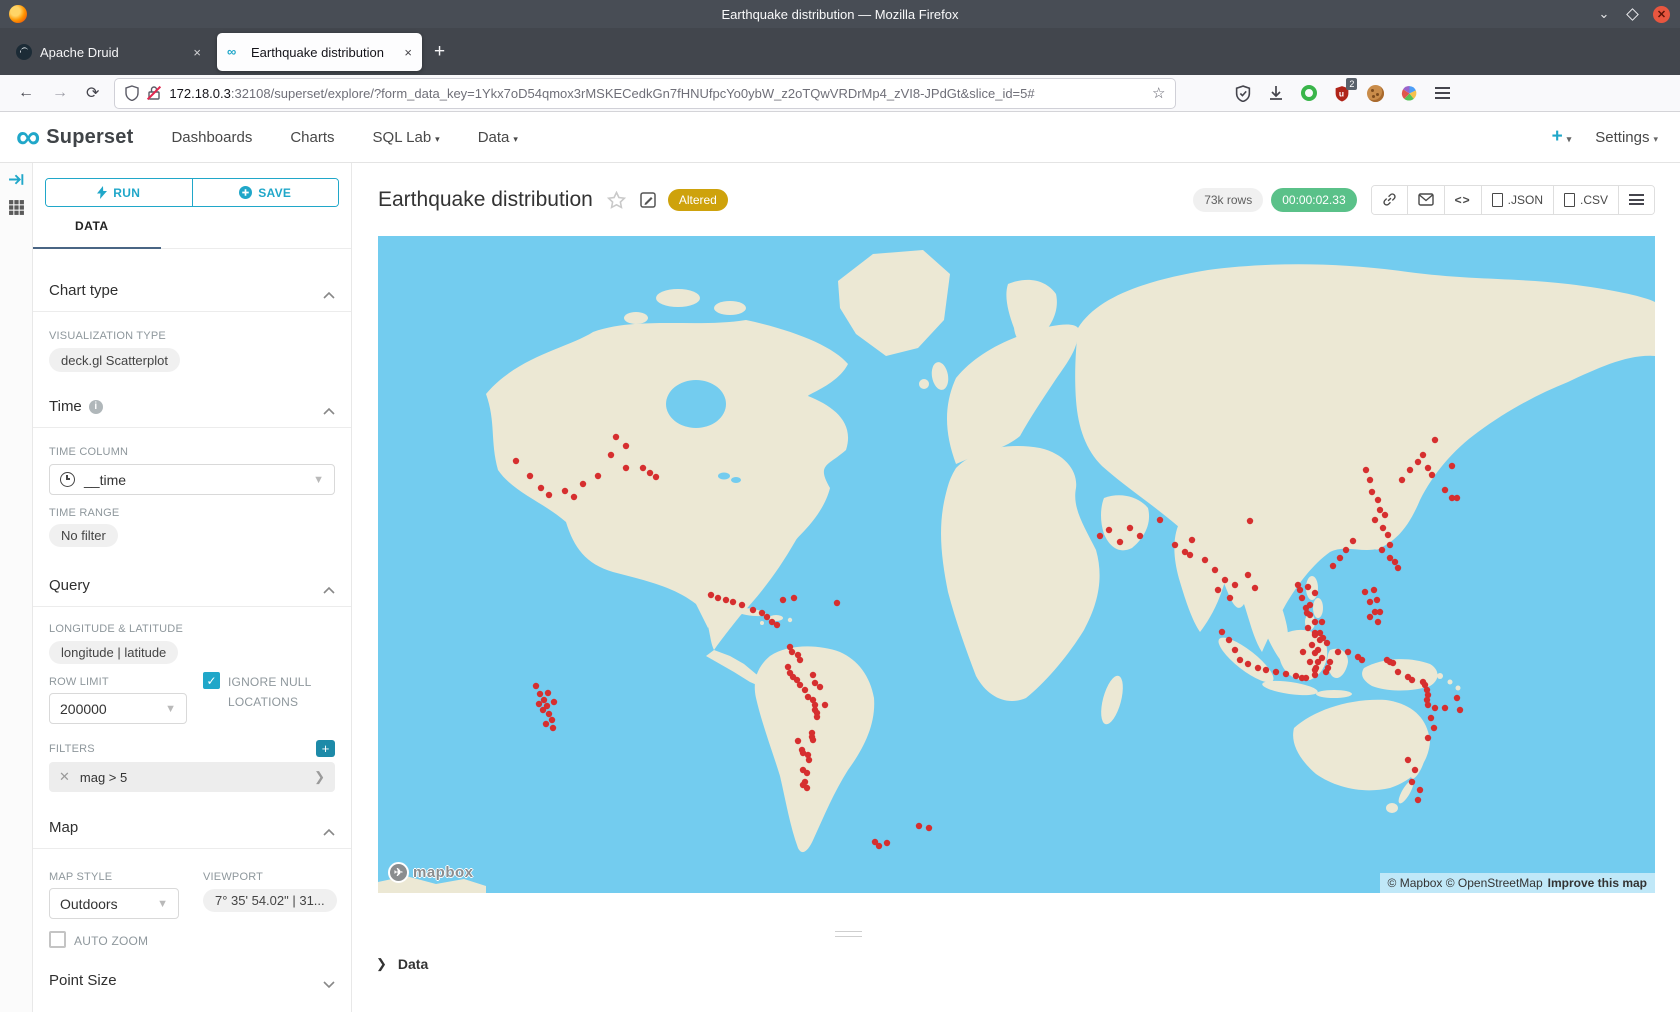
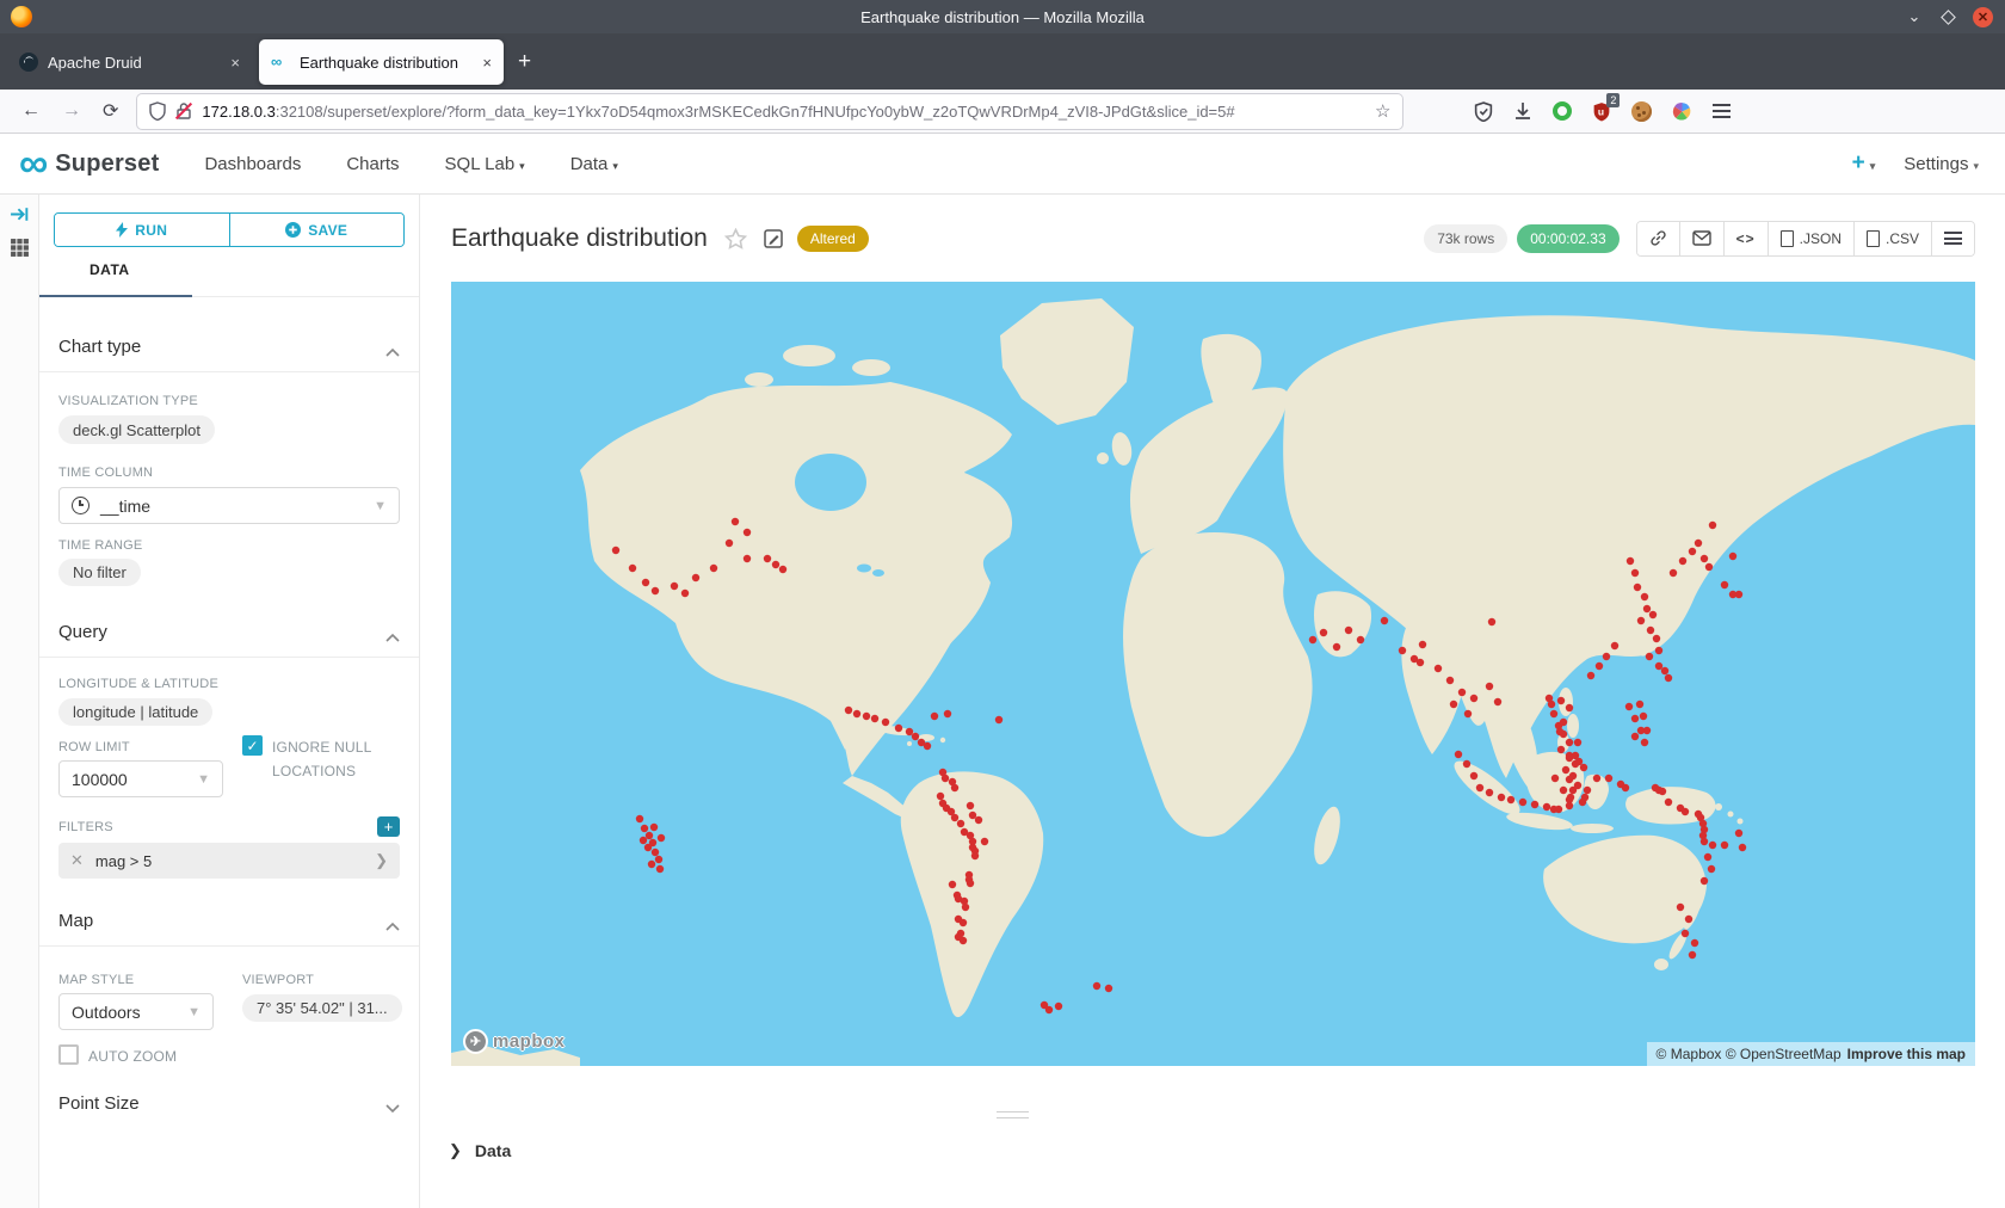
- Earthquake distribution — Mozilla Firefox
+ Earthquake distribution — Mozilla Mozilla
  ⌄
  ✕
  Apache Druid
  ×
  ∞
  Earthquake distribution
  ×
  +
  ←
  →
  ⟳
  172.18.0.3
  :32108/superset/explore/?form_data_key=1Ykx7oD54qmox3rMSKECedkGn7fHNUfpcYo0ybW_z2oTQwVRDrMp4_zVI8-JPdGt&slice_id=5#
  ☆
  u
  2
  ∞
  Superset
  Dashboards
  Charts
  SQL Lab ▾
  Data ▾
  + ▾
  Settings ▾
  RUN
  SAVE
  DATA
  Chart type
  VISUALIZATION TYPE
  deck.gl Scatterplot
- Time
- i
  TIME COLUMN
  __time
  ▼
  TIME RANGE
  No filter
  Query
  LONGITUDE & LATITUDE
  longitude | latitude
  ROW LIMIT
- 200000
+ 100000
  ▼
  ✓
  IGNORE NULL LOCATIONS
  FILTERS
  +
  ✕
  mag > 5
  ❯
  Map
  MAP STYLE
  Outdoors
  ▼
  VIEWPORT
  7° 35' 54.02" | 31...
  AUTO ZOOM
  Point Size
  Earthquake distribution
  Altered
  73k rows
  00:00:02.33
  <>
  .JSON
  .CSV
  ✈
  mapbox
  © Mapbox © OpenStreetMap
  Improve this map
  ❯
  Data
